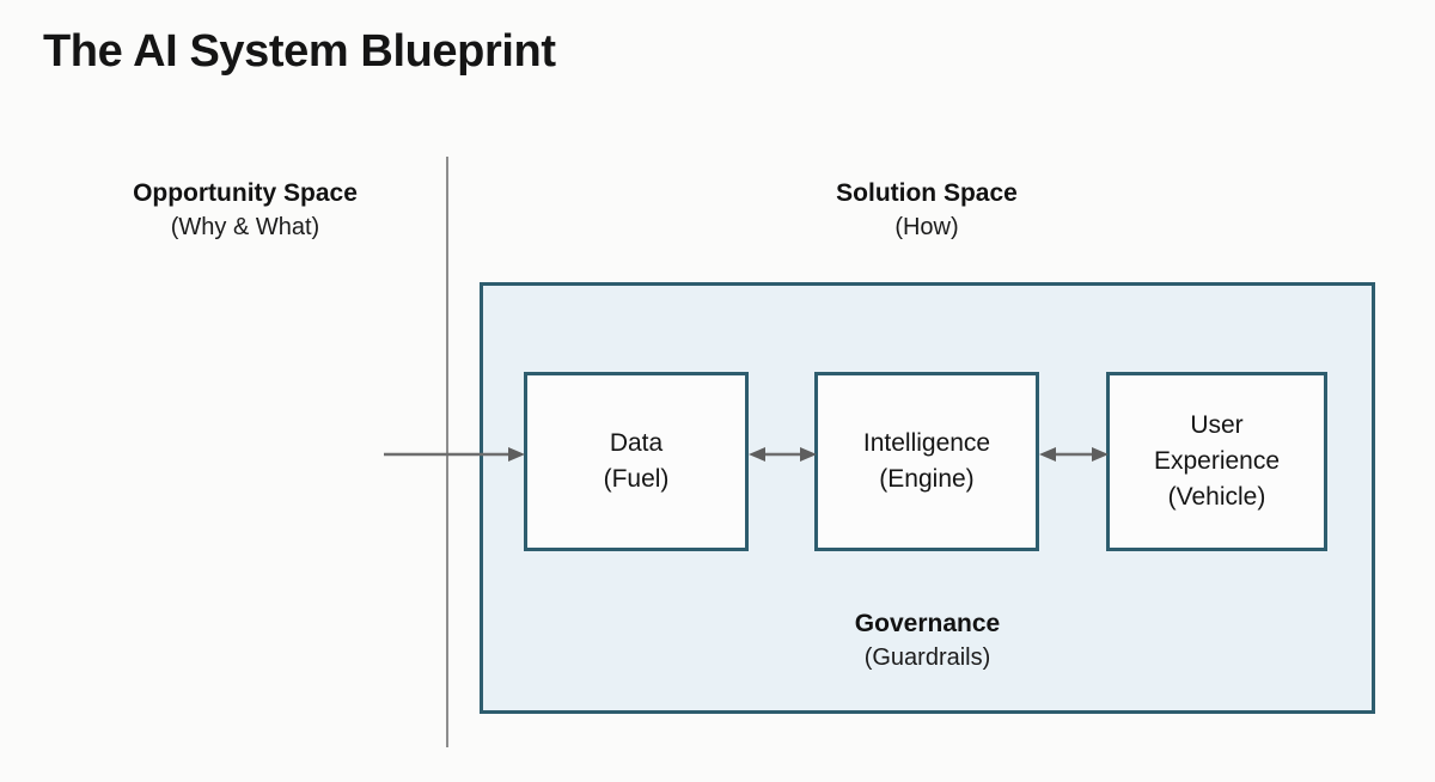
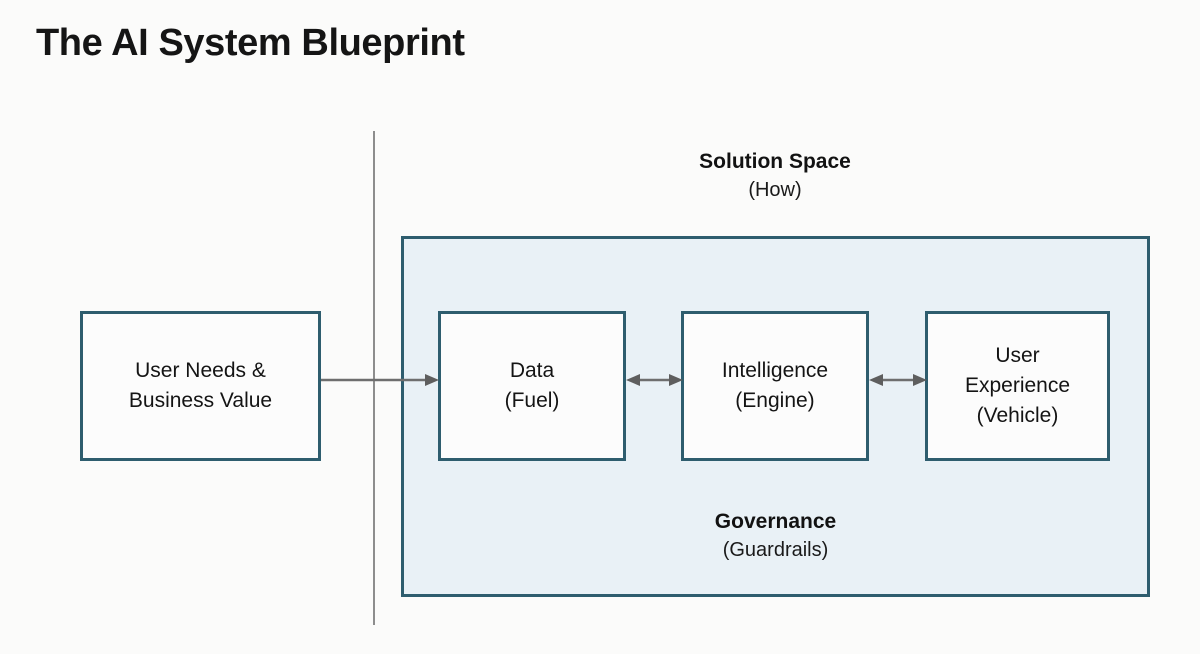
  The AI System Blueprint
- Opportunity Space
- (Why & What)
  Solution Space
  (How)
  Governance
  (Guardrails)
+ User Needs &
+ Business Value
  Data
  (Fuel)
  Intelligence
  (Engine)
  User
  Experience
  (Vehicle)
